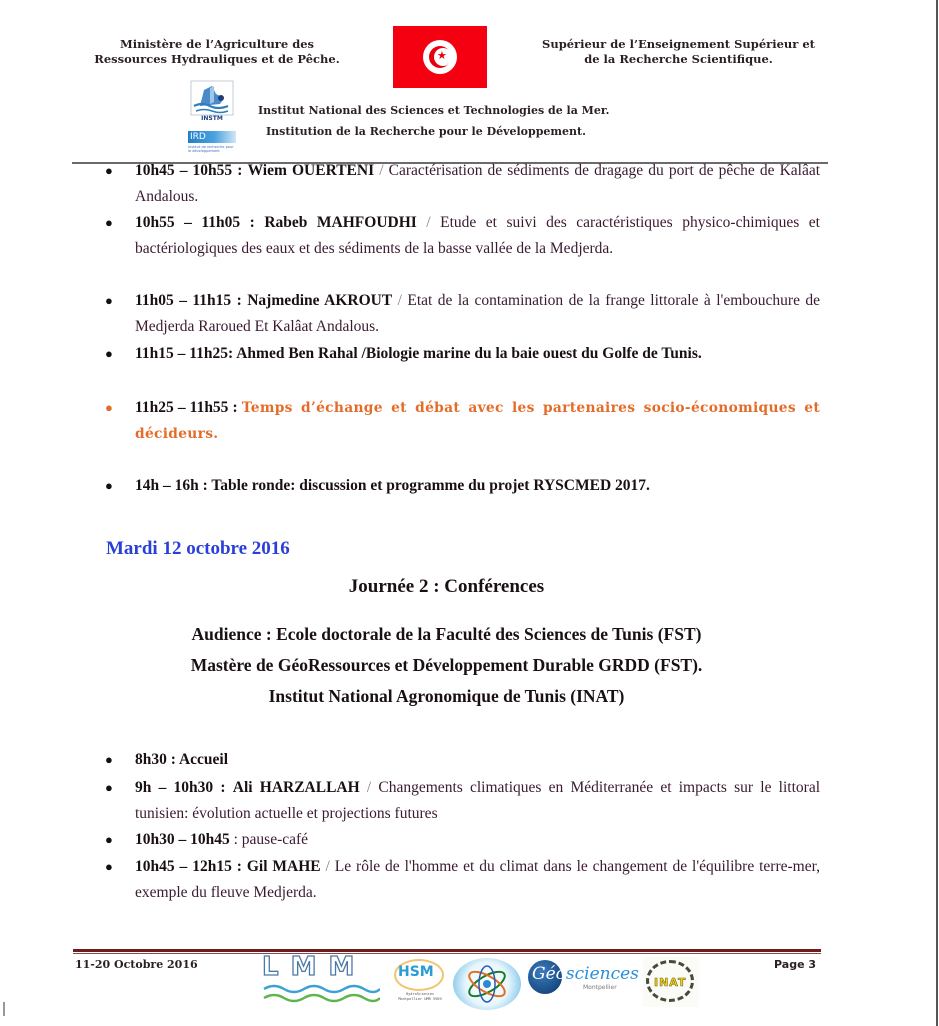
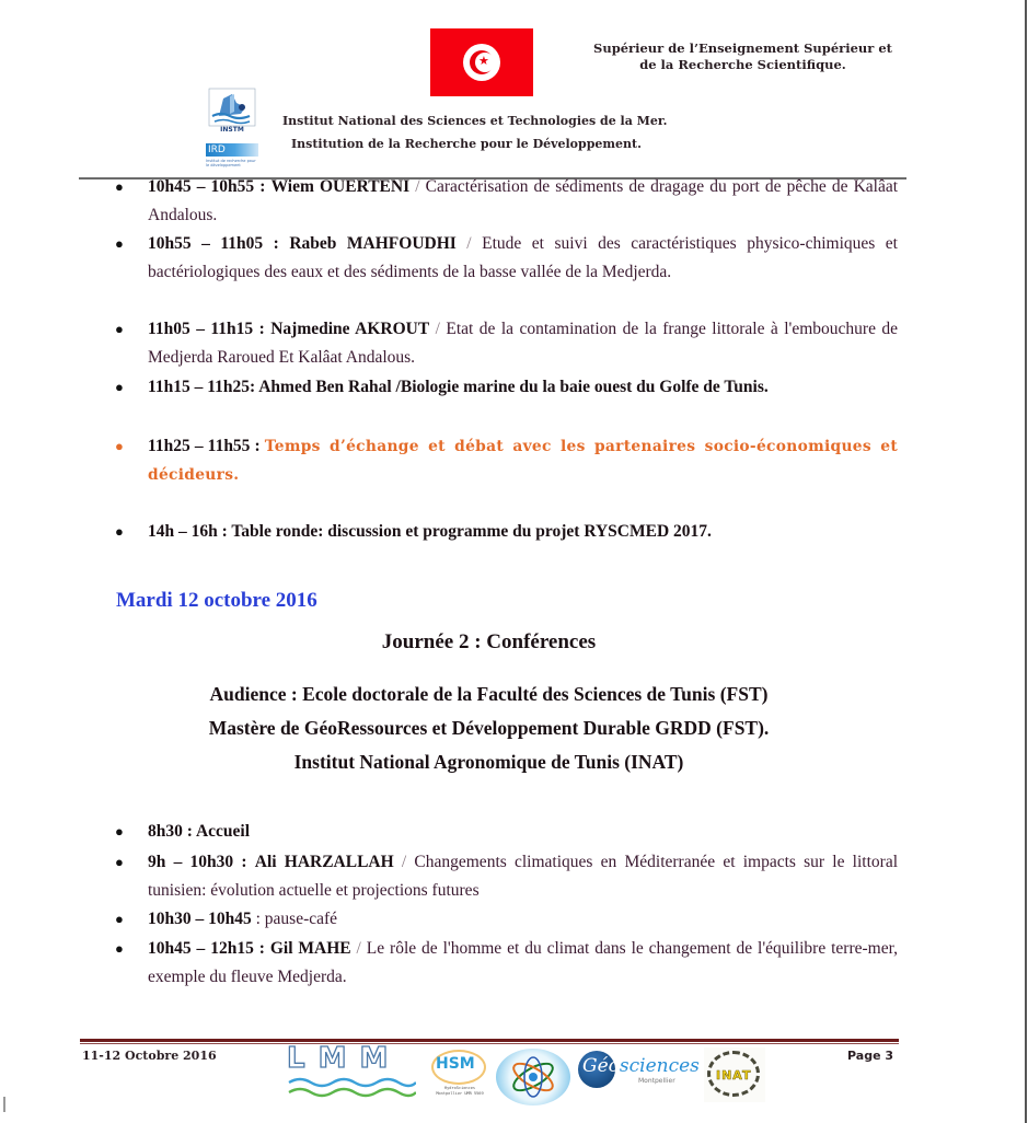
- Ministère de l’Agriculture des
- Ressources Hydrauliques et de Pêche.
  ★
  Supérieur de l’Enseignement Supérieur et
  de la Recherche Scientifique.
  IRD
  Institut National des Sciences et Technologies de la Mer.
  Institution de la Recherche pour le Développement.
  ●
  10h45 – 10h55 : Wiem OUERTENI / Caractérisation de sédiments de dragage du port de pêche de Kalâat Andalous.
  ●
  10h55 – 11h05 : Rabeb MAHFOUDHI / Etude et suivi des caractéristiques physico-chimiques et bactériologiques des eaux et des sédiments de la basse vallée de la Medjerda.
  ●
  11h05 – 11h15 : Najmedine AKROUT / Etat de la contamination de la frange littorale à l'embouchure de Medjerda Raroued Et Kalâat Andalous.
  ●
  11h15 – 11h25: Ahmed Ben Rahal /Biologie marine du la baie ouest du Golfe de Tunis.
  ●
  11h25 – 11h55 : Temps d’échange et débat avec les partenaires socio-économiques et décideurs.
  ●
  14h – 16h : Table ronde: discussion et programme du projet RYSCMED 2017.
  Mardi 12 octobre 2016
  Journée 2 : Conférences
  Audience : Ecole doctorale de la Faculté des Sciences de Tunis (FST)
  Mastère de GéoRessources et Développement Durable GRDD (FST).
  Institut National Agronomique de Tunis (INAT)
  ●
  8h30 : Accueil
  ●
  9h – 10h30 : Ali HARZALLAH / Changements climatiques en Méditerranée et impacts sur le littoral tunisien: évolution actuelle et projections futures
  ●
  10h30 – 10h45 : pause-café
  ●
  10h45 – 12h15 : Gil MAHE / Le rôle de l'homme et du climat dans le changement de l'équilibre terre-mer, exemple du fleuve Medjerda.
- 11-20 Octobre 2016
+ 11-12 Octobre 2016
  LMM
  HSM
  Géosciences
  INAT
  Page 3
